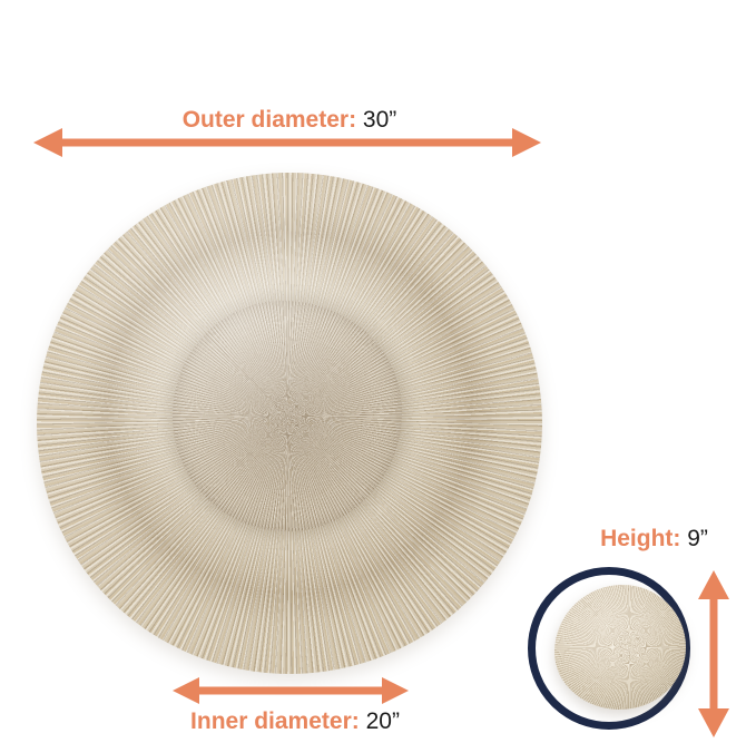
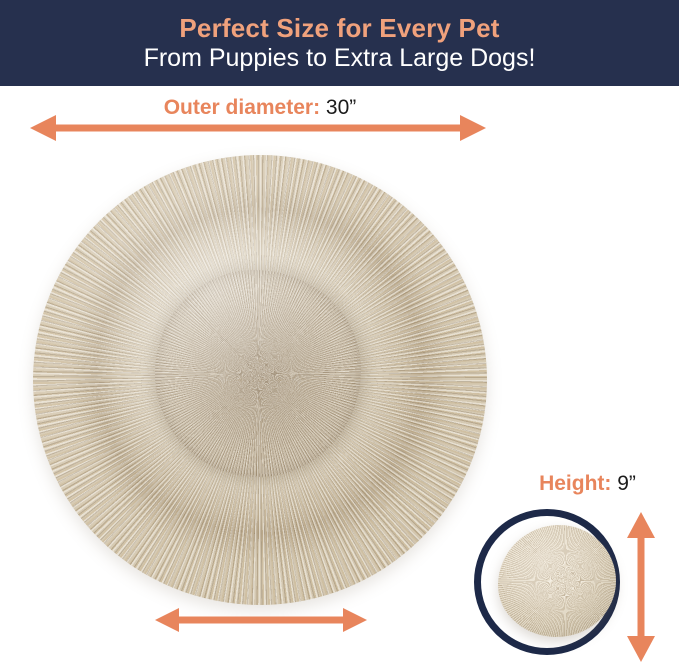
+ Perfect Size for Every Pet
+ From Puppies to Extra Large Dogs!
  Outer diameter: 30”
- Inner diameter: 20”
  Height: 9”
